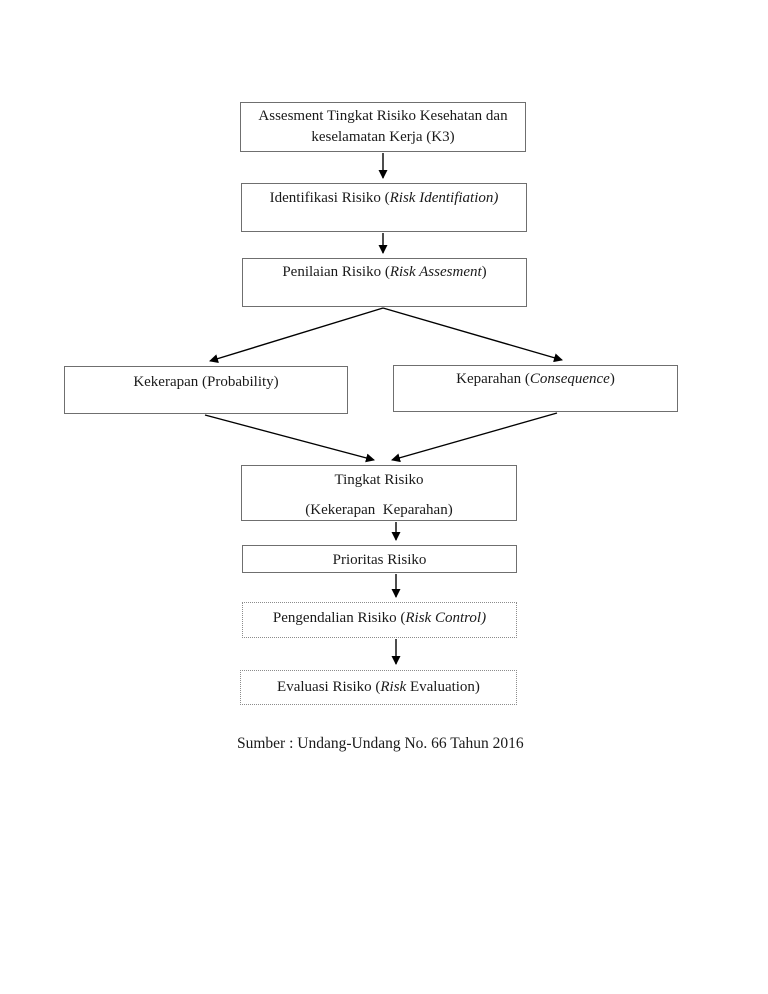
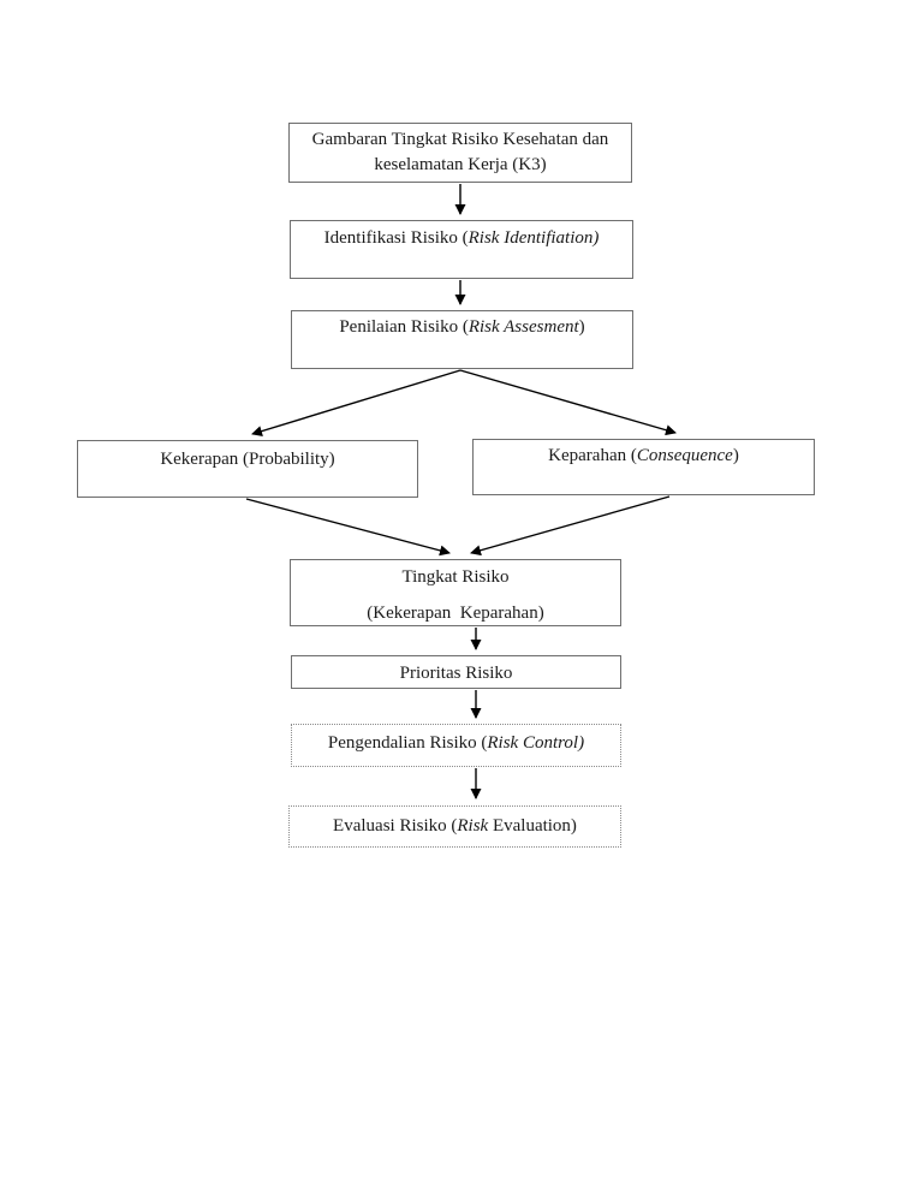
- Assesment Tingkat Risiko Kesehatan dan
+ Gambaran Tingkat Risiko Kesehatan dan
  keselamatan Kerja (K3)
  Identifikasi Risiko (Risk Identifiation)
  Penilaian Risiko (Risk Assesment)
  Kekerapan (Probability)
  Keparahan (Consequence)
  Tingkat Risiko
  (Kekerapan Keparahan)
  Prioritas Risiko
  Pengendalian Risiko (Risk Control)
  Evaluasi Risiko (Risk Evaluation)
- Sumber : Undang-Undang No. 66 Tahun 2016
